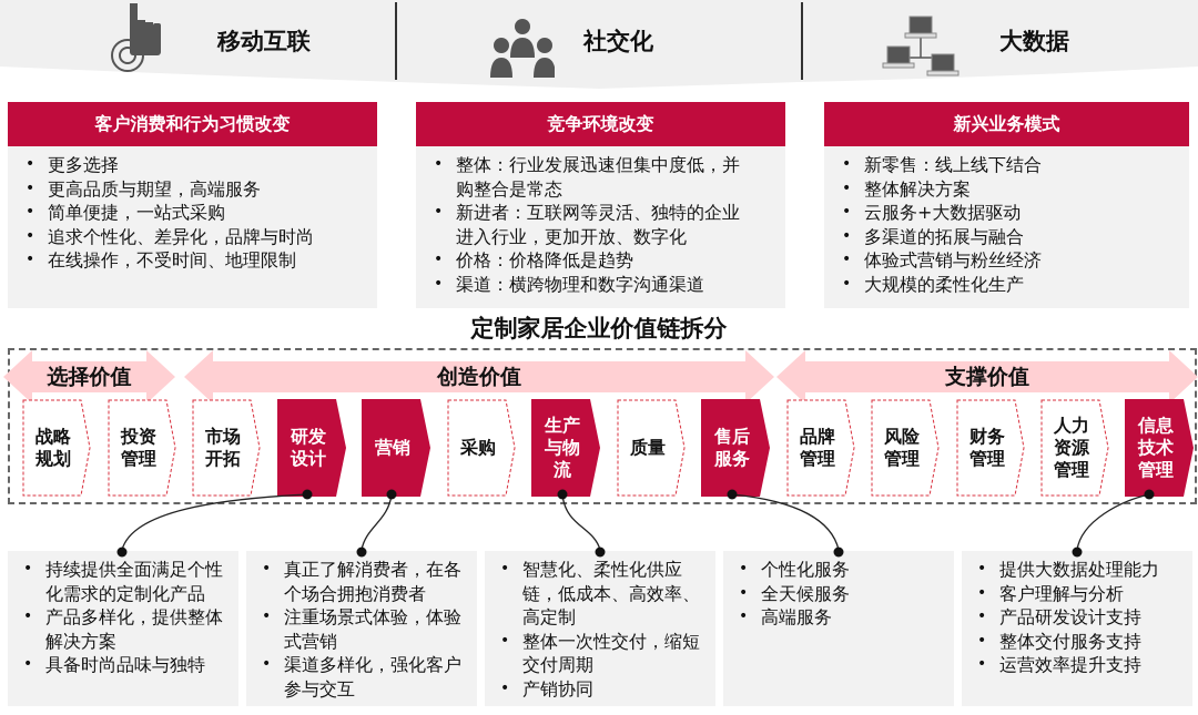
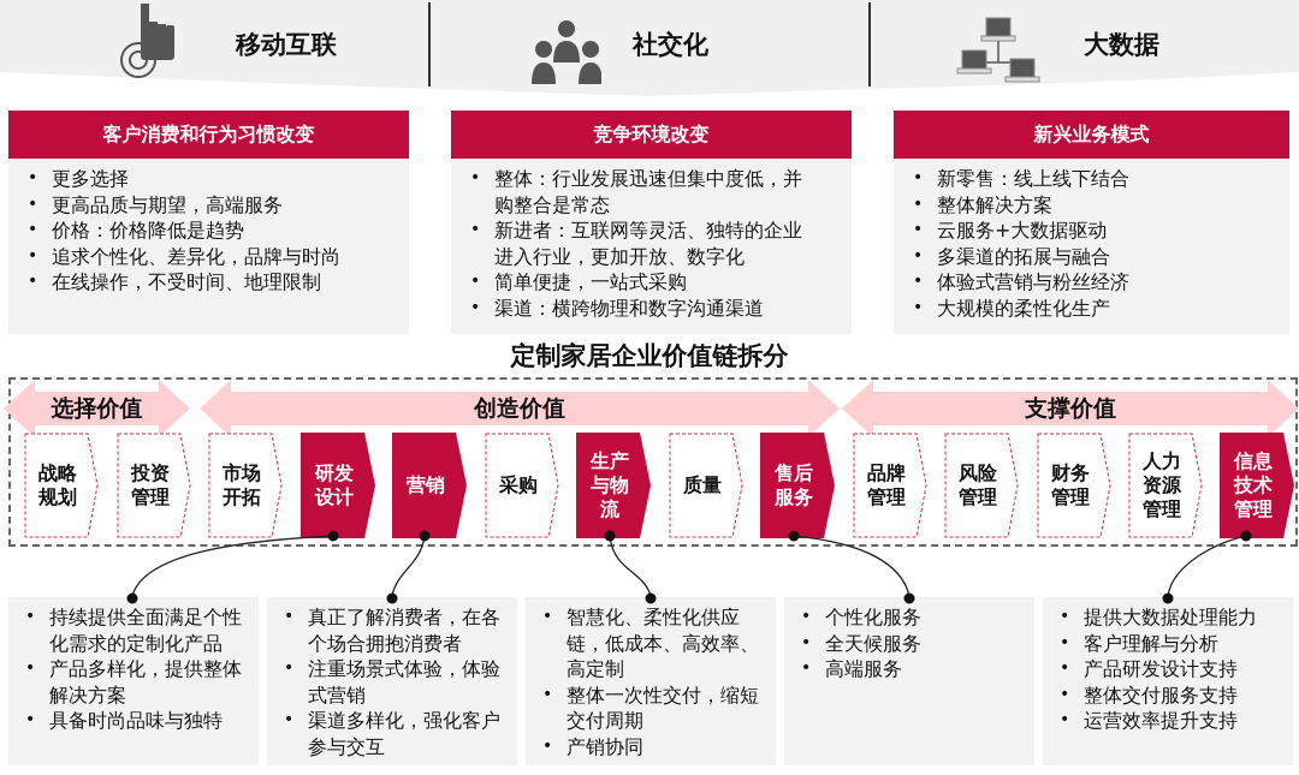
  移动互联
  社交化
  大数据
  客户消费和行为习惯改变
  更多选择
  更高品质与期望，高端服务
- 简单便捷，一站式采购
+ 价格：价格降低是趋势
  追求个性化、差异化，品牌与时尚
  在线操作，不受时间、地理限制
  竞争环境改变
  整体：行业发展迅速但集中度低，并购整合是常态
  新进者：互联网等灵活、独特的企业进入行业，更加开放、数字化
- 价格：价格降低是趋势
+ 简单便捷，一站式采购
  渠道：横跨物理和数字沟通渠道
  新兴业务模式
  新零售：线上线下结合
  整体解决方案
  云服务+大数据驱动
  多渠道的拓展与融合
  体验式营销与粉丝经济
  大规模的柔性化生产
  定制家居企业价值链拆分
  选择价值
  创造价值
  支撑价值
  战略
  规划
  投资
  管理
  市场
  开拓
  研发
  设计
  营销
  采购
  生产
  与物
  流
  质量
  售后
  服务
  品牌
  管理
  风险
  管理
  财务
  管理
  人力
  资源
  管理
  信息
  技术
  管理
  持续提供全面满足个性化需求的定制化产品
  产品多样化，提供整体解决方案
  具备时尚品味与独特
  真正了解消费者，在各个场合拥抱消费者
  注重场景式体验，体验式营销
  渠道多样化，强化客户参与交互
  智慧化、柔性化供应链，低成本、高效率、高定制
  整体一次性交付，缩短交付周期
  产销协同
  个性化服务
  全天候服务
  高端服务
  提供大数据处理能力
  客户理解与分析
  产品研发设计支持
  整体交付服务支持
  运营效率提升支持
